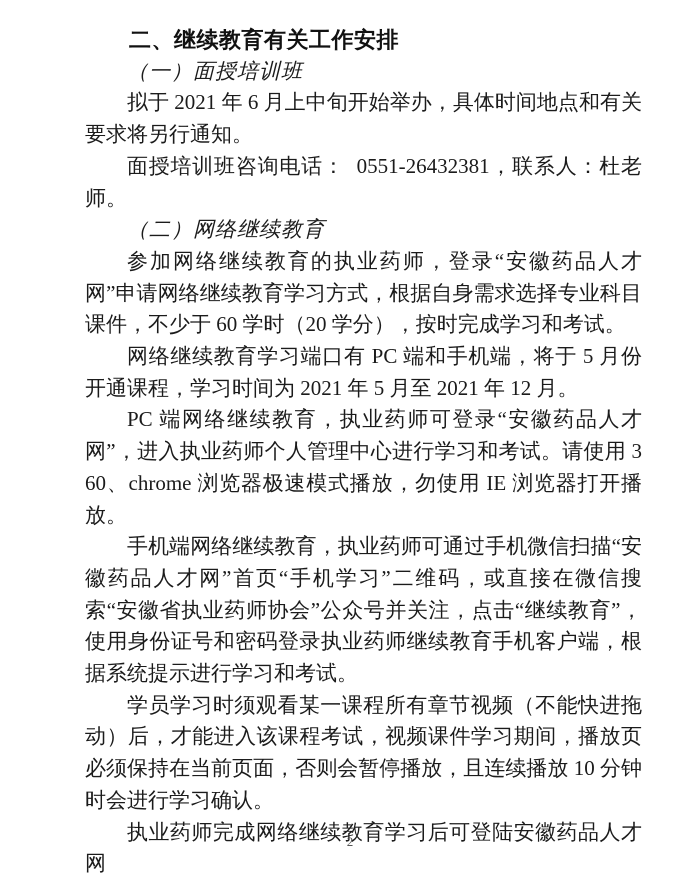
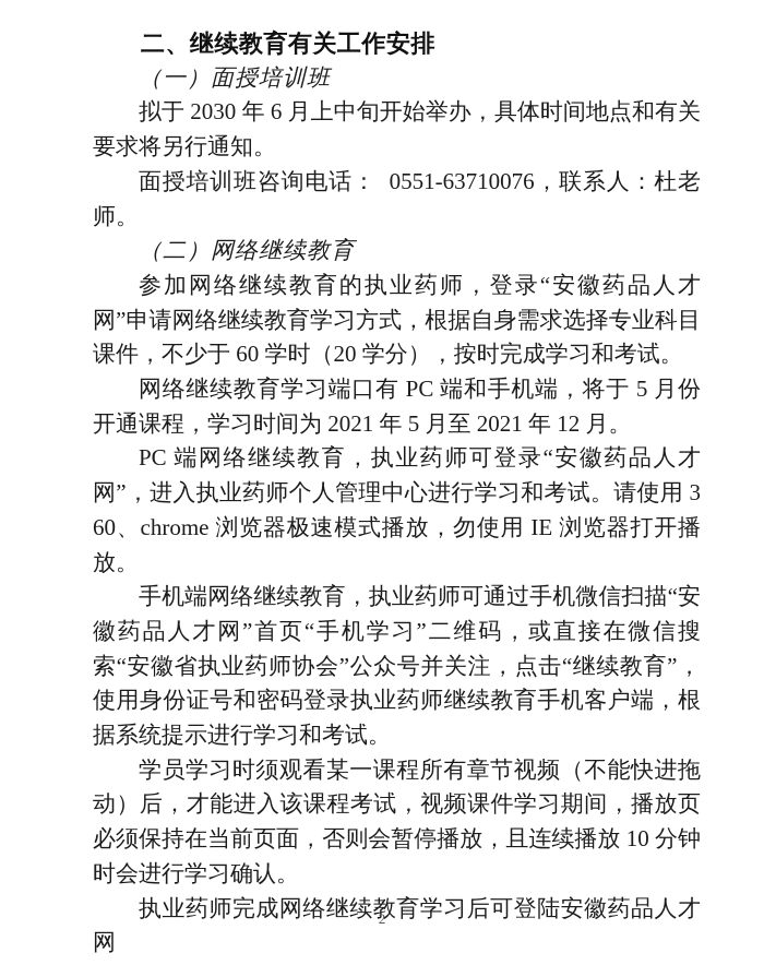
  二、继续教育有关工作安排
  （一）面授培训班
- 拟于 2021 年 6 月上中旬开始举办，具体时间地点和有关要求将另行通知。
+ 拟于 2030 年 6 月上中旬开始举办，具体时间地点和有关要求将另行通知。
- 面授培训班咨询电话： 0551-26432381，联系人：杜老师。
+ 面授培训班咨询电话： 0551-63710076，联系人：杜老师。
  （二）网络继续教育
  参加网络继续教育的执业药师，登录“安徽药品人才网”申请网络继续教育学习方式，根据自身需求选择专业科目课件，不少于 60 学时（20 学分），按时完成学习和考试。
  网络继续教育学习端口有 PC 端和手机端，将于 5 月份开通课程，学习时间为 2021 年 5 月至 2021 年 12 月。
  PC 端网络继续教育，执业药师可登录“安徽药品人才网”，进入执业药师个人管理中心进行学习和考试。请使用 360、chrome 浏览器极速模式播放，勿使用 IE 浏览器打开播放。
  手机端网络继续教育，执业药师可通过手机微信扫描“安徽药品人才网”首页“手机学习”二维码，或直接在微信搜索“安徽省执业药师协会”公众号并关注，点击“继续教育”，使用身份证号和密码登录执业药师继续教育手机客户端，根据系统提示进行学习和考试。
  学员学习时须观看某一课程所有章节视频（不能快进拖动）后，才能进入该课程考试，视频课件学习期间，播放页必须保持在当前页面，否则会暂停播放，且连续播放 10 分钟时会进行学习确认。
  执业药师完成网络继续教育学习后可登陆安徽药品人才网
  2
